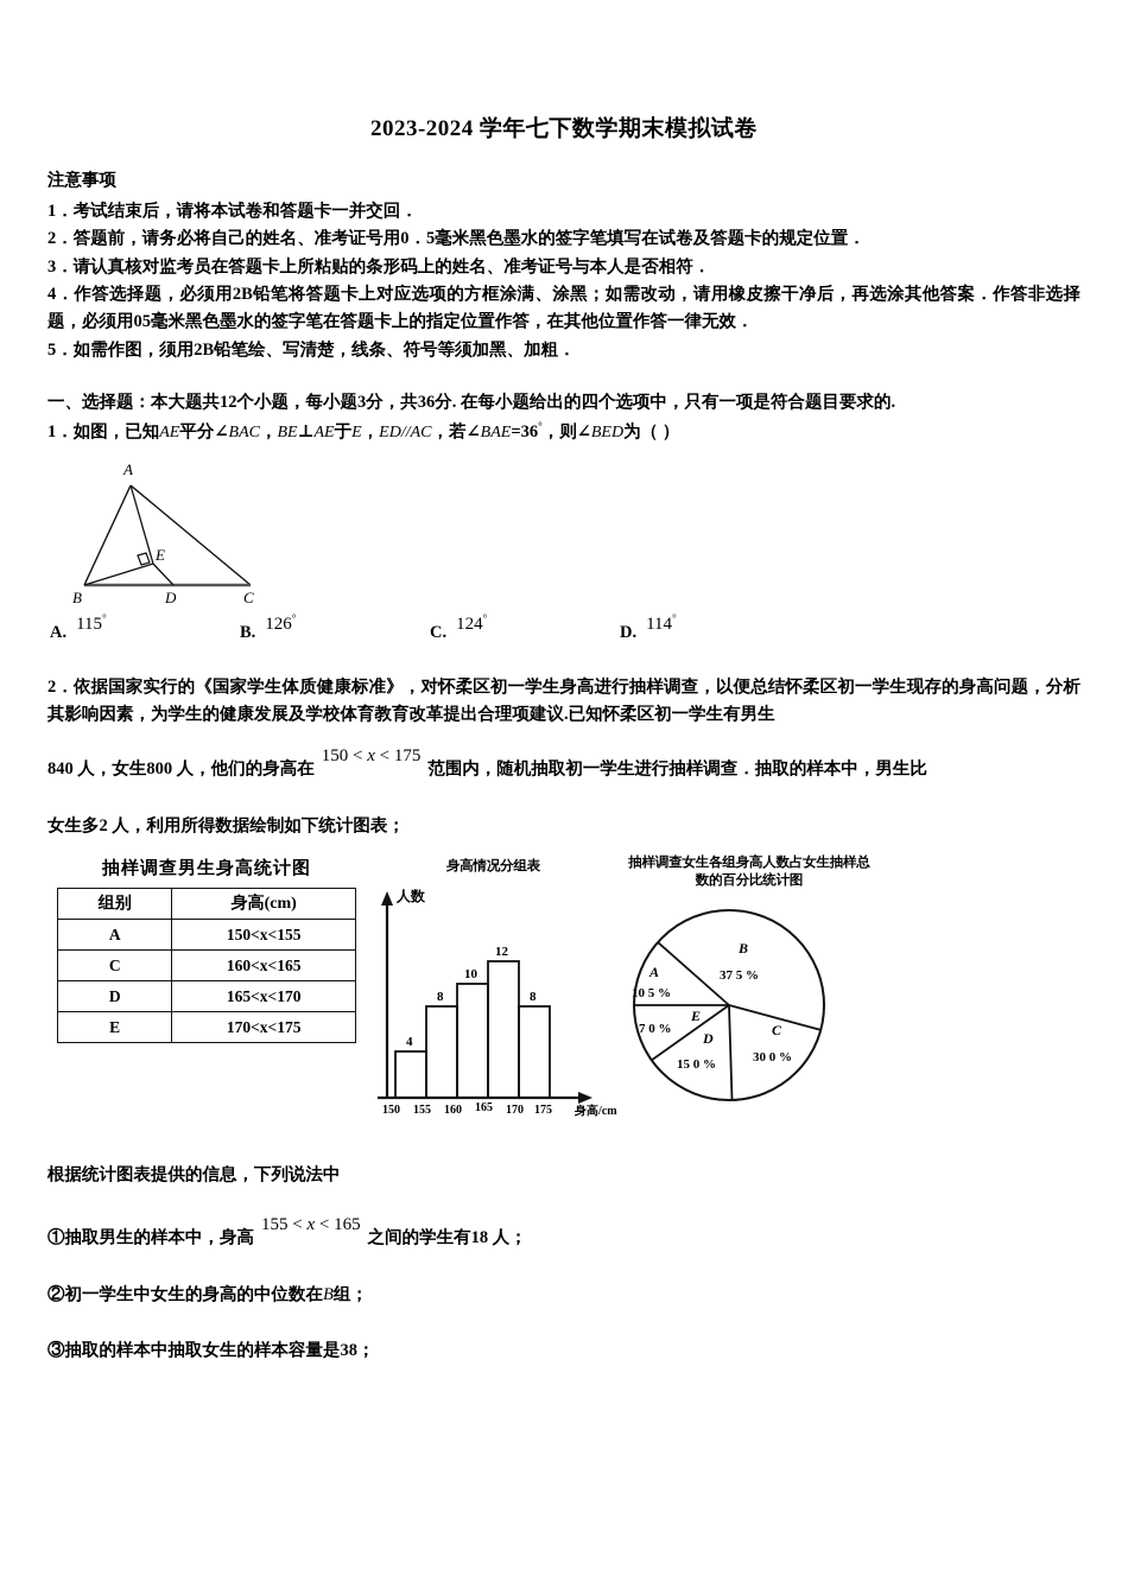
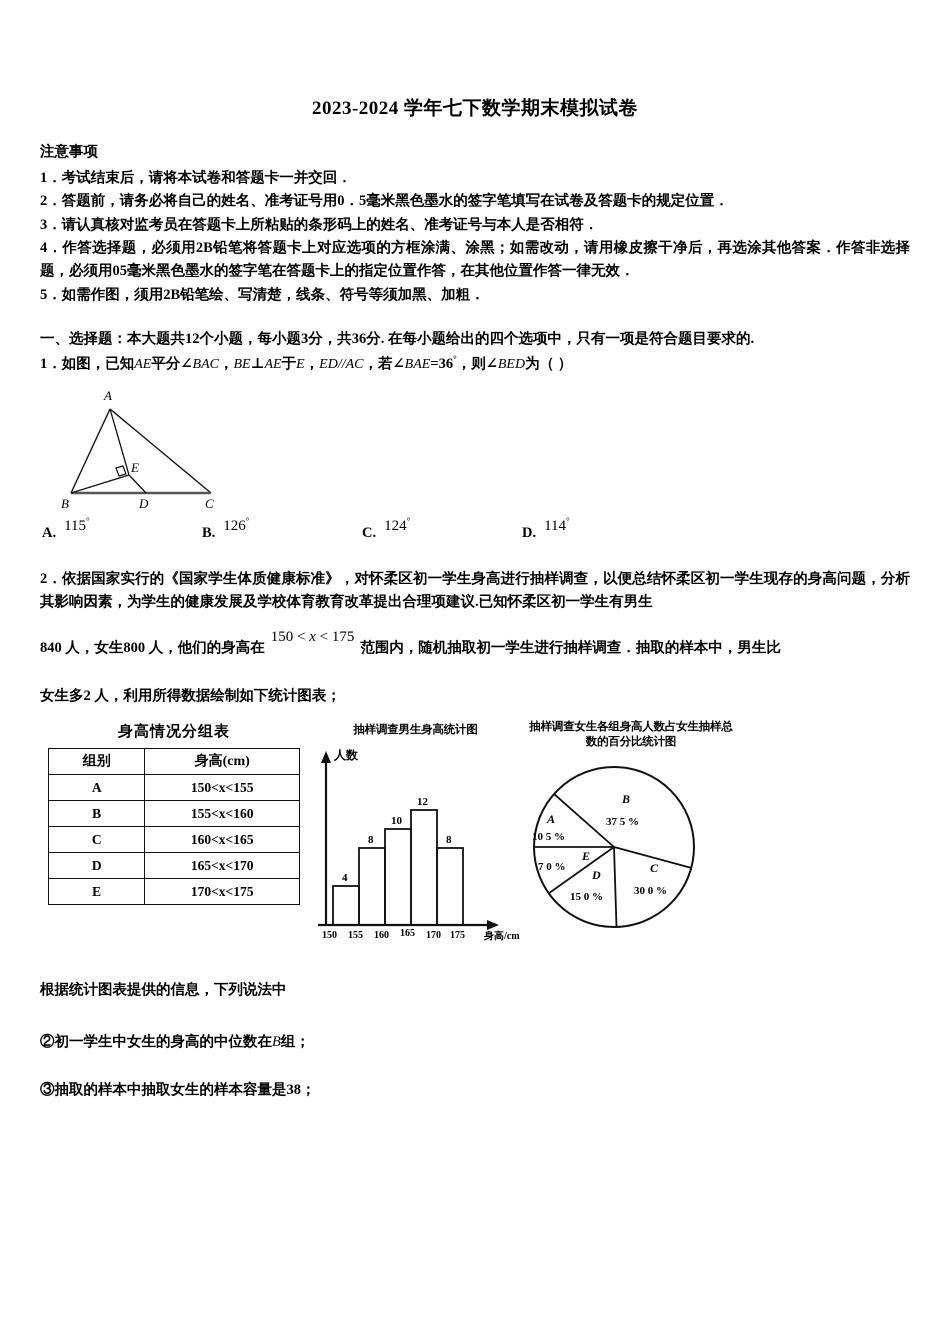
  2023-2024 学年七下数学期末模拟试卷
  注意事项
  1．考试结束后，请将本试卷和答题卡一并交回．
  2．答题前，请务必将自己的姓名、准考证号用0．5毫米黑色墨水的签字笔填写在试卷及答题卡的规定位置．
  3．请认真核对监考员在答题卡上所粘贴的条形码上的姓名、准考证号与本人是否相符．
  4．作答选择题，必须用2B铅笔将答题卡上对应选项的方框涂满、涂黑；如需改动，请用橡皮擦干净后，再选涂其他答案．作答非选择题，必须用05毫米黑色墨水的签字笔在答题卡上的指定位置作答，在其他位置作答一律无效．
  5．如需作图，须用2B铅笔绘、写清楚，线条、符号等须加黑、加粗．
  一、选择题：本大题共12个小题，每小题3分，共36分. 在每小题给出的四个选项中，只有一项是符合题目要求的.
  1．如图，已知AE平分∠BAC，BE⊥AE于E，ED//AC，若∠BAE=36°，则∠BED为（ ）
  A
  B
  D
  C
  E
  A.
  115°
  B.
  126°
  C.
  124°
  D.
  114°
  2．依据国家实行的《国家学生体质健康标准》，对怀柔区初一学生身高进行抽样调查，以便总结怀柔区初一学生现存的身高问题，分析其影响因素，为学生的健康发展及学校体育教育改革提出合理项建议.已知怀柔区初一学生有男生
  840 人，女生800 人，他们的身高在150 < x < 175范围内，随机抽取初一学生进行抽样调查．抽取的样本中，男生比
  女生多2 人，利用所得数据绘制如下统计图表；
- 抽样调查男生身高统计图
+ 身高情况分组表
  组别	身高(cm)
  A	150<x<155
+ B	155<x<160
  C	160<x<165
  D	165<x<170
  E	170<x<175
- 身高情况分组表
+ 抽样调查男生身高统计图
  人数
  身高/cm
  4
  8
  10
  12
  8
  150
  155
  160
  165
  170
  175
  抽样调查女生各组身高人数占女生抽样总数的百分比统计图
  A
  10 5 %
  B
  37 5 %
  C
  30 0 %
  D
  15 0 %
  E
  7 0 %
  根据统计图表提供的信息，下列说法中
- ①抽取男生的样本中，身高155 < x < 165之间的学生有18 人；
  ②初一学生中女生的身高的中位数在B组；
  ③抽取的样本中抽取女生的样本容量是38；
